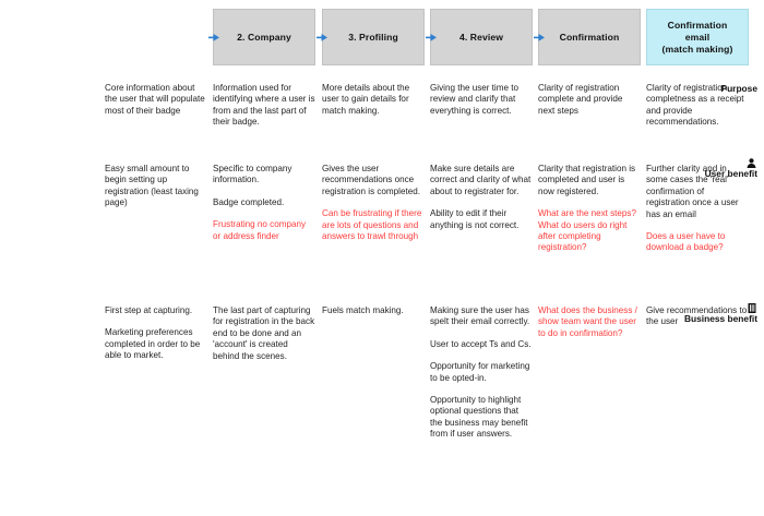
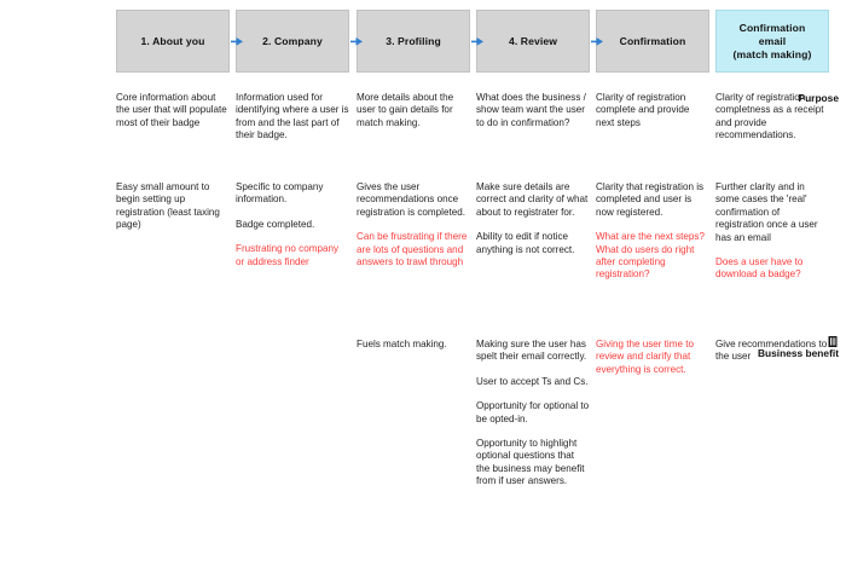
+ 1. About you
  2. Company
  3. Profiling
  4. Review
  Confirmation
  Confirmation
  email
  (match making)
  Purpose
  Core information about the user that will populate most of their badge
  Information used for identifying where a user is from and the last part of their badge.
  More details about the user to gain details for match making.
- Giving the user time to review and clarify that everything is correct.
+ What does the business / show team want the user to do in confirmation?
  Clarity of registration complete and provide next steps
  Clarity of registration completness as a receipt and provide recommendations.
- User benefit
  Easy small amount to begin setting up registration (least taxing page)
  Specific to company information.
  Badge completed.
  Frustrating no company or address finder
  Gives the user recommendations once registration is completed.
  Can be frustrating if there are lots of questions and answers to trawl through
  Make sure details are correct and clarity of what about to registrater for.
- Ability to edit if their anything is not correct.
+ Ability to edit if notice anything is not correct.
  Clarity that registration is completed and user is now registered.
  What are the next steps? What do users do right after completing registration?
  Further clarity and in some cases the 'real' confirmation of registration once a user has an email
  Does a user have to download a badge?
  Business benefit
- First step at capturing.
- Marketing preferences completed in order to be able to market.
- The last part of capturing for registration in the back end to be done and an 'account' is created behind the scenes.
  Fuels match making.
  Making sure the user has spelt their email correctly.
  User to accept Ts and Cs.
- Opportunity for marketing to be opted-in.
+ Opportunity for optional to be opted-in.
  Opportunity to highlight optional questions that the business may benefit from if user answers.
- What does the business / show team want the user to do in confirmation?
+ Giving the user time to review and clarify that everything is correct.
  Give recommendations to the user
